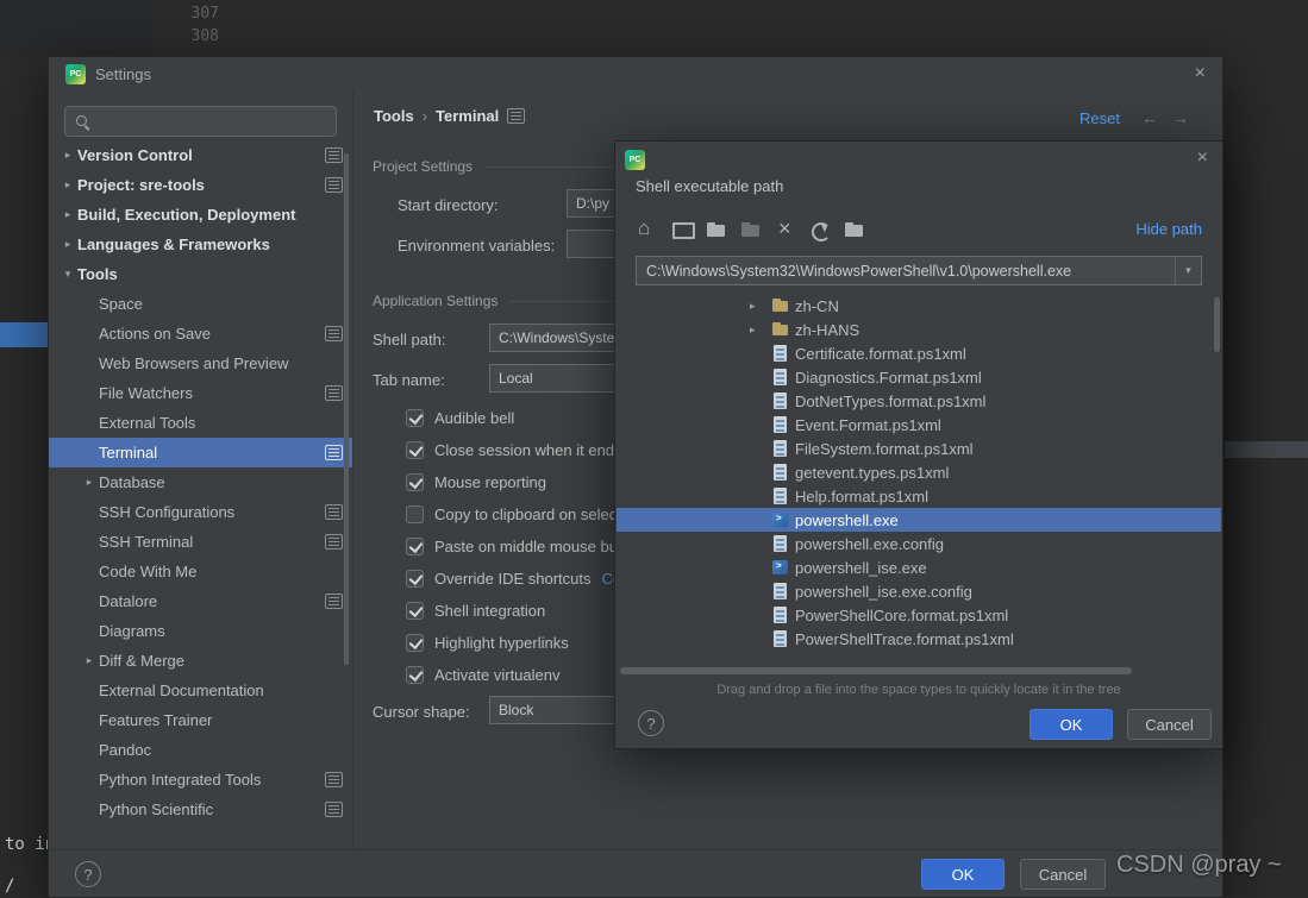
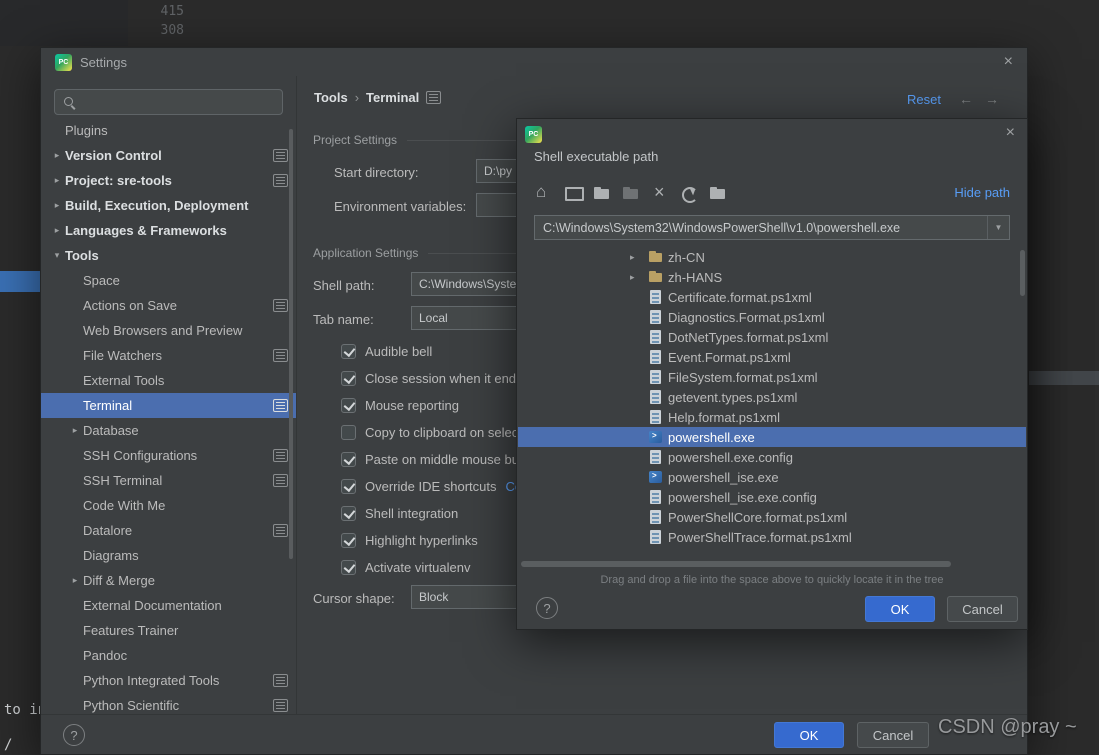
- 307
+ 415
  308
  to i
  /
  Settings
  ×
+ Plugins
  ▸
  Version Control
  ▸
  Project: sre-tools
  ▸
  Build, Execution, Deployment
  ▸
  Languages & Frameworks
  ▾
  Tools
  Space
  Actions on Save
  Web Browsers and Preview
  File Watchers
  External Tools
  Terminal
  ▸
  Database
  SSH Configurations
  SSH Terminal
  Code With Me
  Datalore
  Diagrams
  ▸
  Diff & Merge
  External Documentation
  Features Trainer
  Pandoc
  Python Integrated Tools
  Python Scientific
  Tools
  ›
  Terminal
  Reset
  ←
  →
  Project Settings
  Start directory:
  D:\py
  Environment variables:
  Application Settings
  Shell path:
  C:\Windows\Syste
  Tab name:
  Local
  Audible bell
  Close session when it end
  Mouse reporting
  Copy to clipboard on selec
  Paste on middle mouse b
  Override IDE shortcuts
  Shell integration
  Highlight hyperlinks
  Activate virtualenv
  Cursor shape:
  Block
  ?
  OK
  Cancel
  ×
  Shell executable path
  Hide path
  C:\Windows\System32\WindowsPowerShell\v1.0\powershell.exe
  ▼
  ▸
  zh-CN
  ▸
  zh-HANS
  Certificate.format.ps1xml
  Diagnostics.Format.ps1xml
  DotNetTypes.format.ps1xml
  Event.Format.ps1xml
  FileSystem.format.ps1xml
  getevent.types.ps1xml
  Help.format.ps1xml
  powershell.exe
  powershell.exe.config
  powershell_ise.exe
  powershell_ise.exe.config
  PowerShellCore.format.ps1xml
  PowerShellTrace.format.ps1xml
- Drag and drop a file into the space types to quickly locate it in the tree
+ Drag and drop a file into the space above to quickly locate it in the tree
  ?
  OK
  Cancel
  CSDN @pray ~
